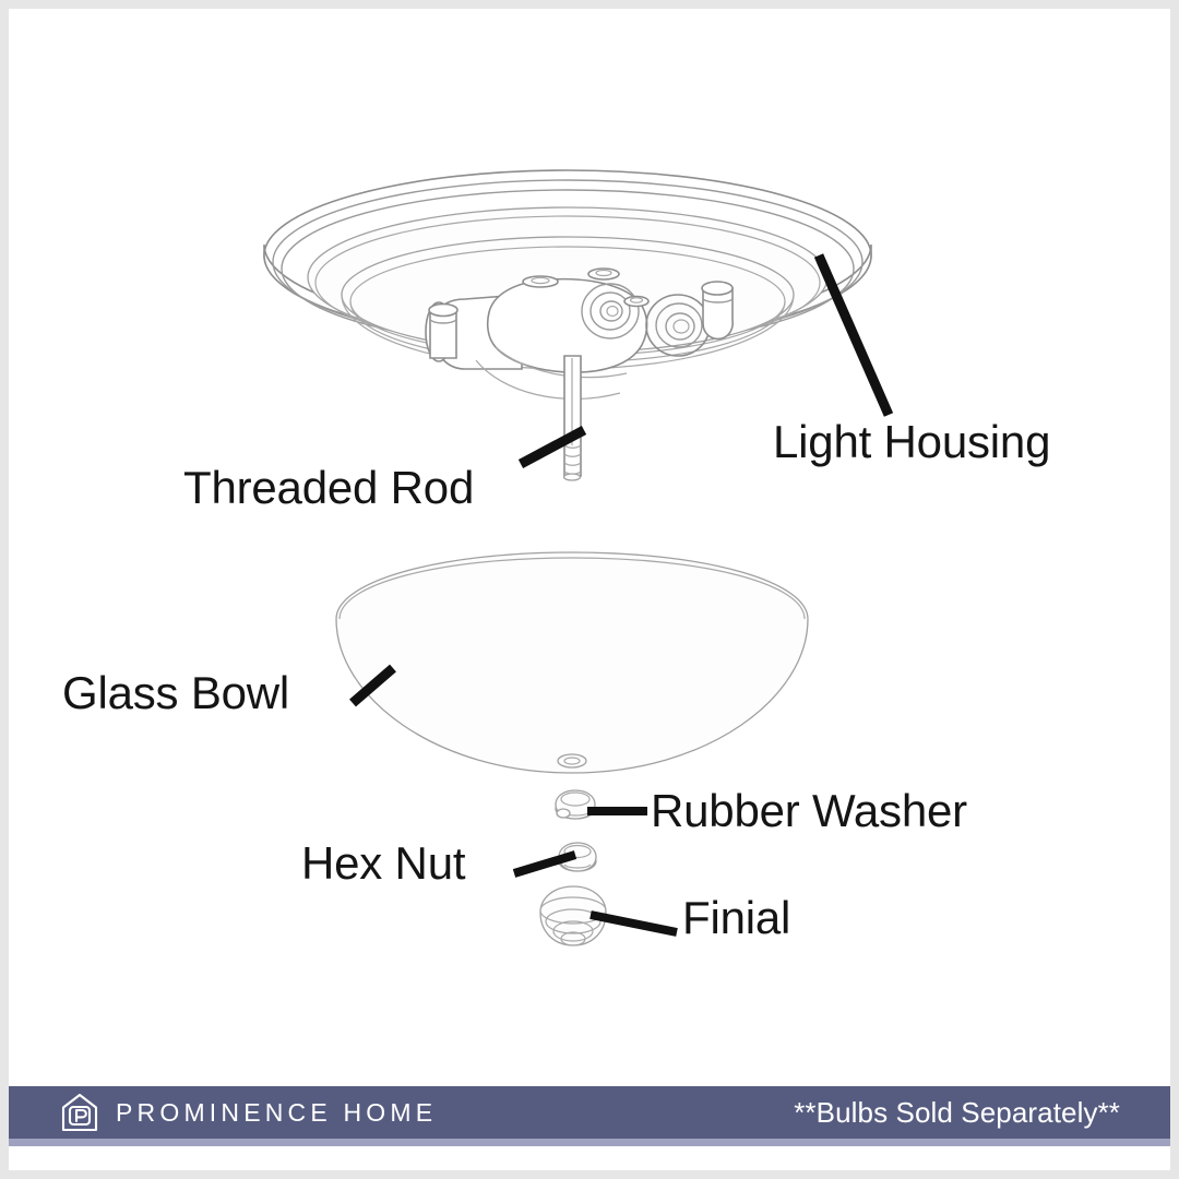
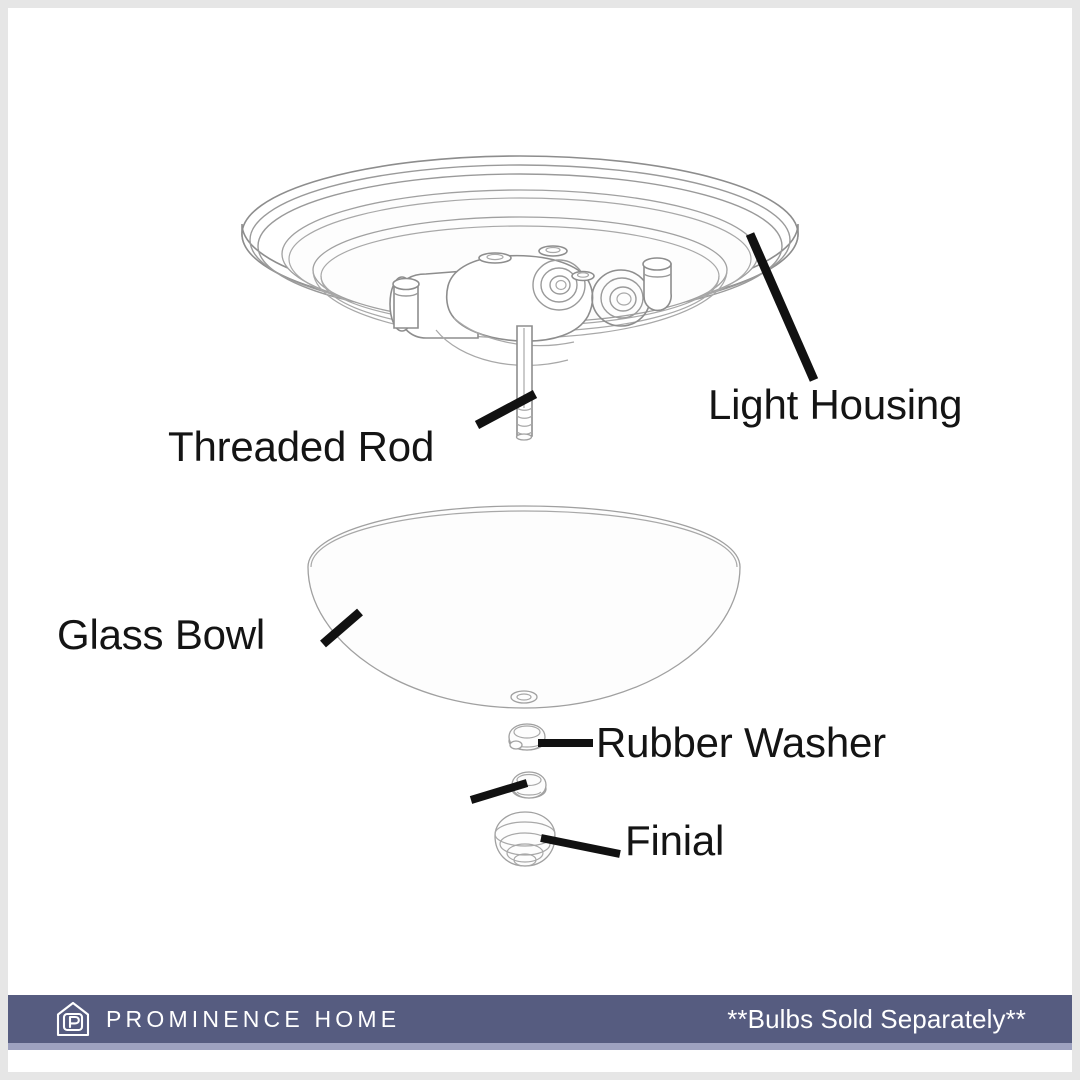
  Light Housing
  Threaded Rod
  Glass Bowl
  Rubber Washer
- Hex Nut
  Finial
  PROMINENCE HOME
  **Bulbs Sold Separately**
